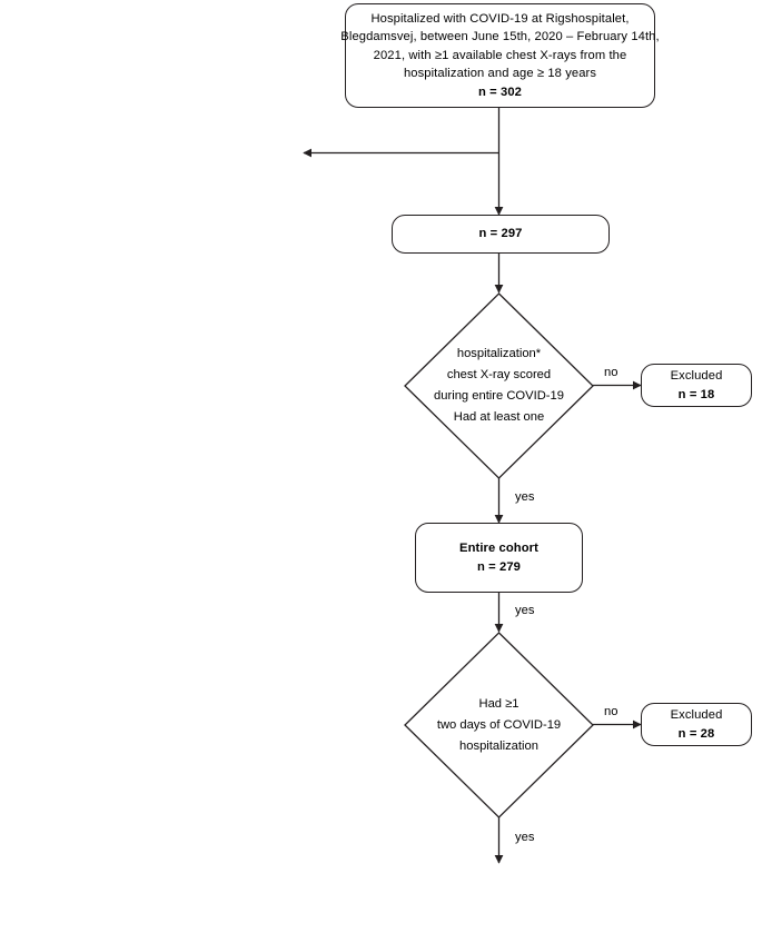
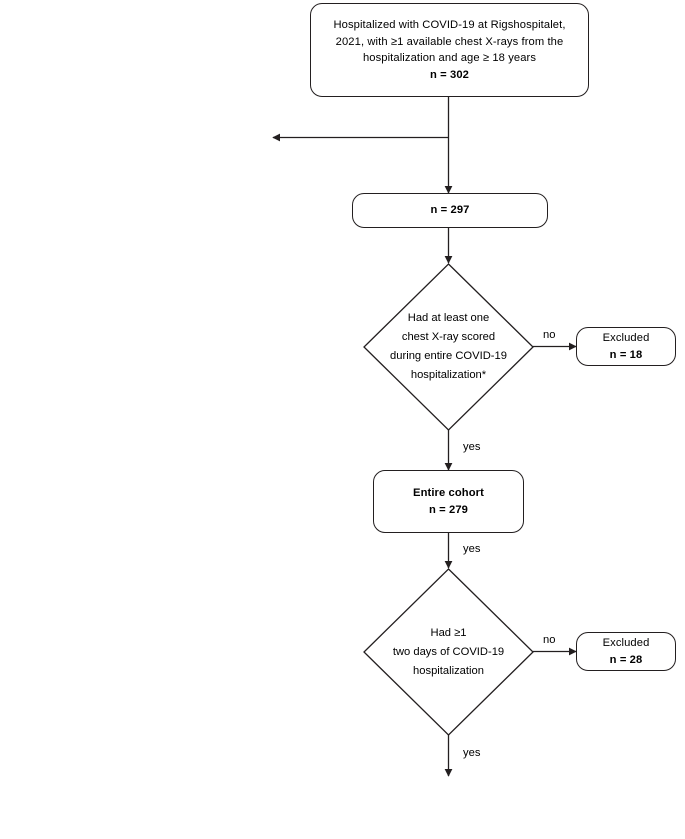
  Hospitalized with COVID-19 at Rigshospitalet,
- Blegdamsvej, between June 15th, 2020 – February 14th,
  2021, with ≥1 available chest X-rays from the
  hospitalization and age ≥ 18 years
  n = 302
  n = 297
- hospitalization*
+ Had at least one
  chest X-ray scored
  during entire COVID-19
- Had at least one
+ hospitalization*
  no
  Excluded
  n = 18
  yes
  Entire cohort
  n = 279
  yes
  Had ≥1
  two days of COVID-19
  hospitalization
  no
  Excluded
  n = 28
  yes
